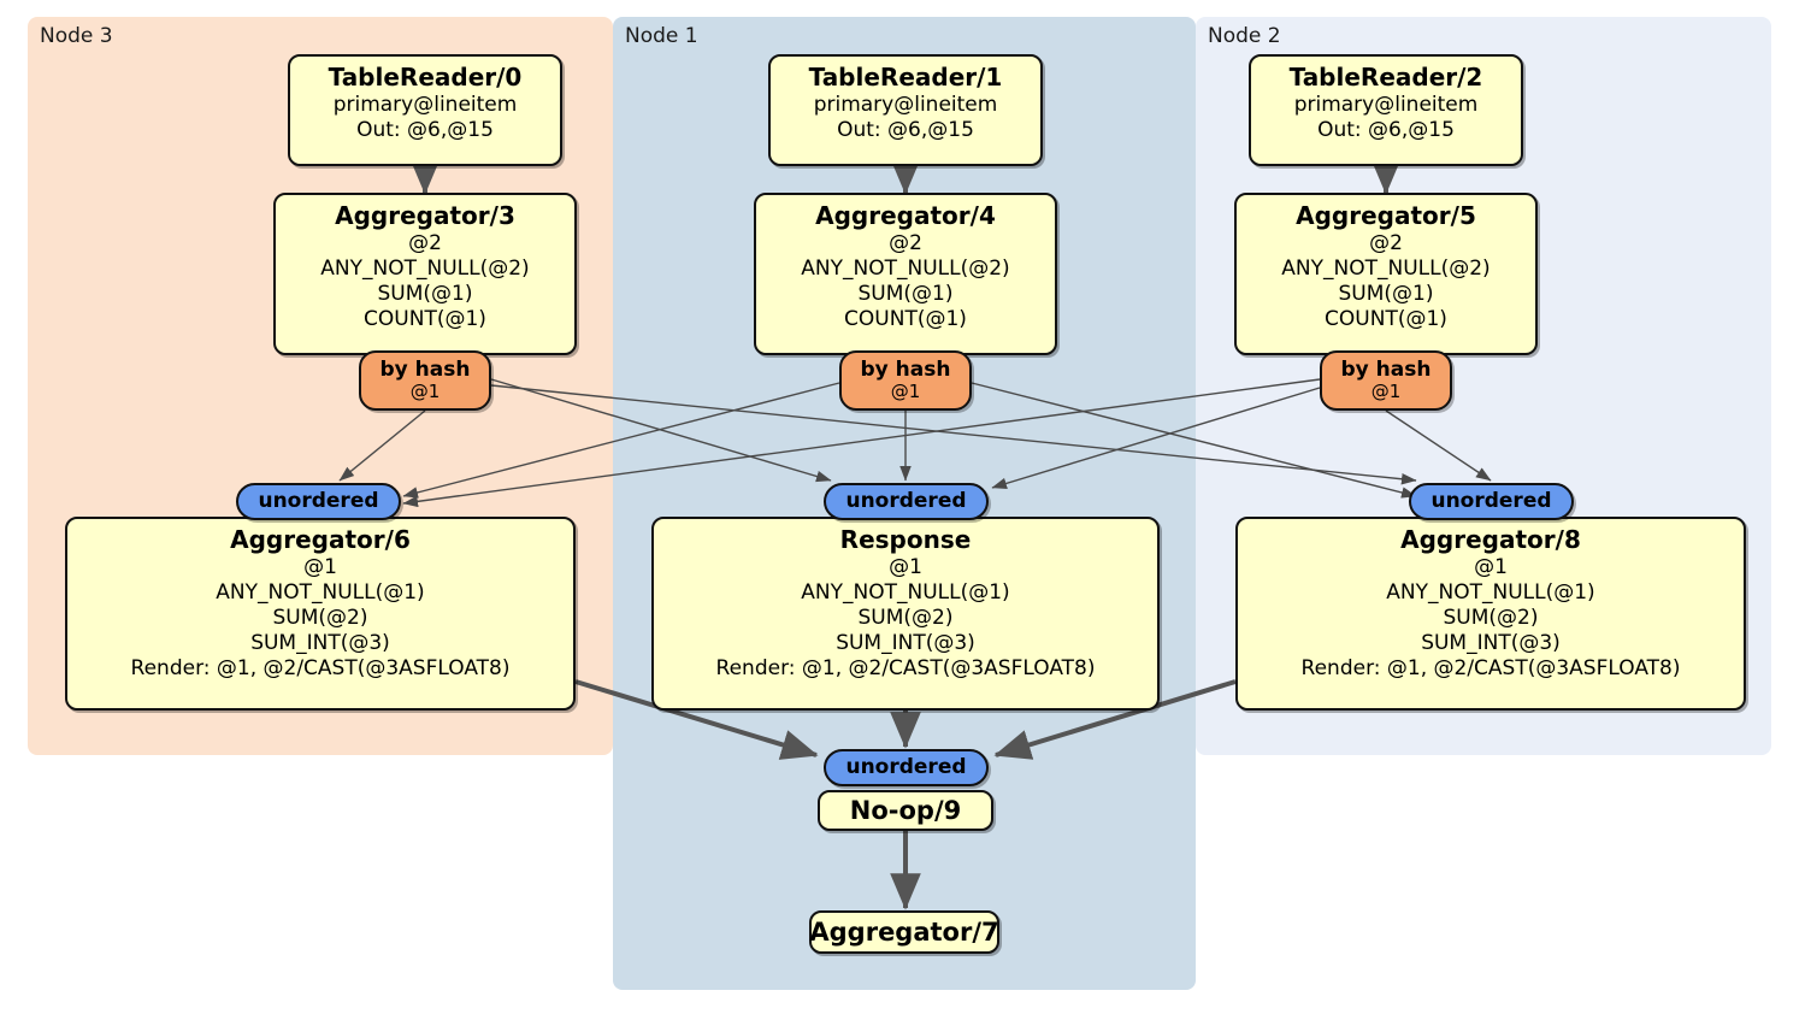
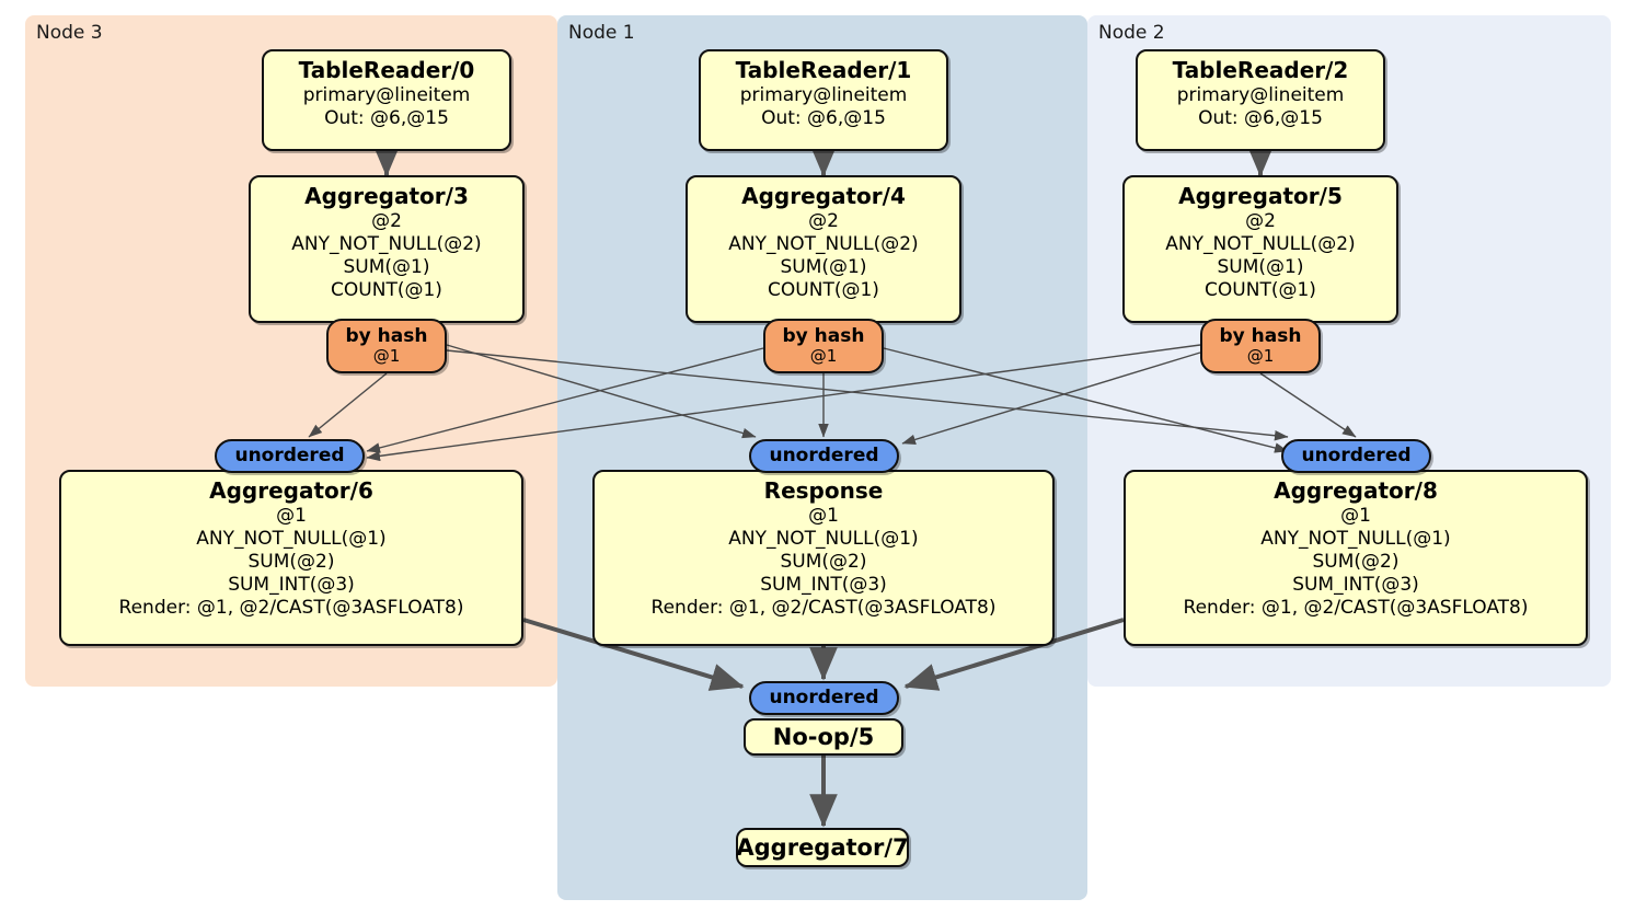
  Node 3
  Node 1
  Node 2
  TableReader/0
  primary@lineitem
  Out: @6,@15
  TableReader/1
  primary@lineitem
  Out: @6,@15
  TableReader/2
  primary@lineitem
  Out: @6,@15
  Aggregator/3
  @2
  ANY_NOT_NULL(@2)
  SUM(@1)
  COUNT(@1)
  Aggregator/4
  @2
  ANY_NOT_NULL(@2)
  SUM(@1)
  COUNT(@1)
  Aggregator/5
  @2
  ANY_NOT_NULL(@2)
  SUM(@1)
  COUNT(@1)
  Aggregator/6
  @1
  ANY_NOT_NULL(@1)
  SUM(@2)
  SUM_INT(@3)
  Render: @1, @2/CAST(@3ASFLOAT8)
  Response
  @1
  ANY_NOT_NULL(@1)
  SUM(@2)
  SUM_INT(@3)
  Render: @1, @2/CAST(@3ASFLOAT8)
  Aggregator/8
  @1
  ANY_NOT_NULL(@1)
  SUM(@2)
  SUM_INT(@3)
  Render: @1, @2/CAST(@3ASFLOAT8)
- No-op/9
+ No-op/5
  Aggregator/7
  by hash
  @1
  by hash
  @1
  by hash
  @1
  unordered
  unordered
  unordered
  unordered
